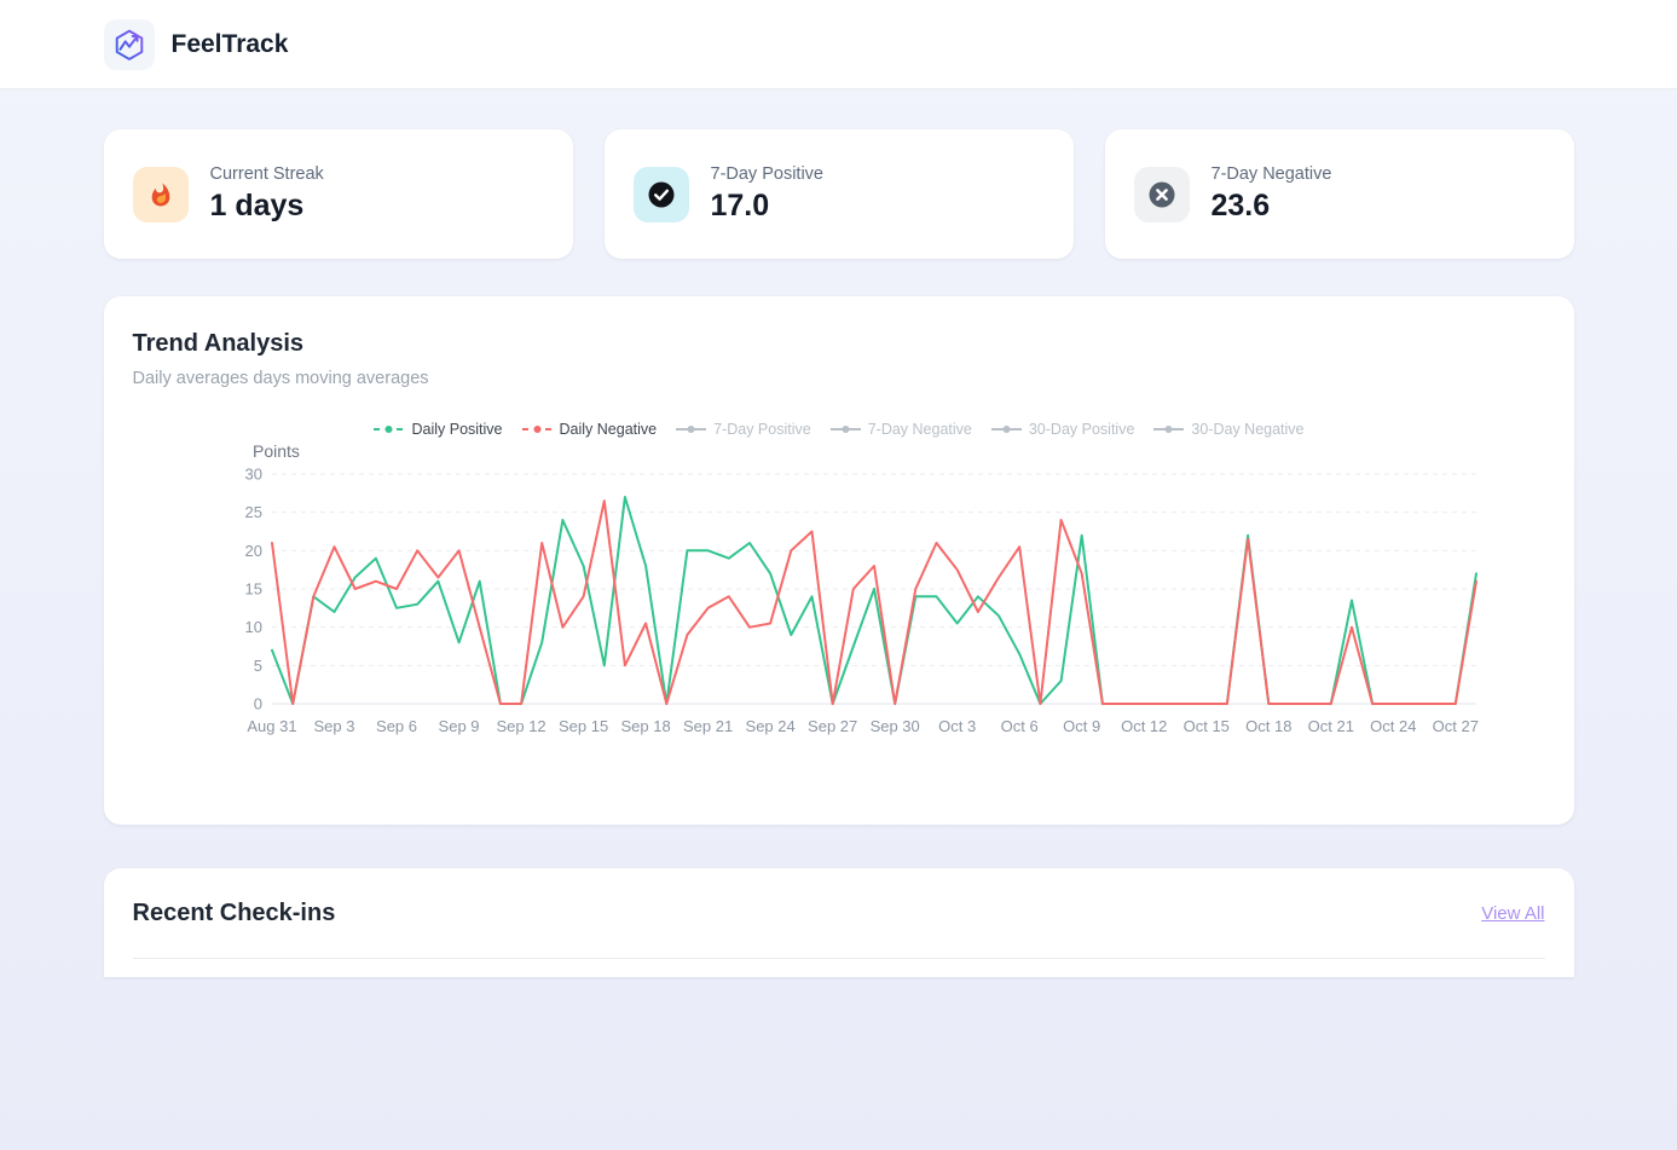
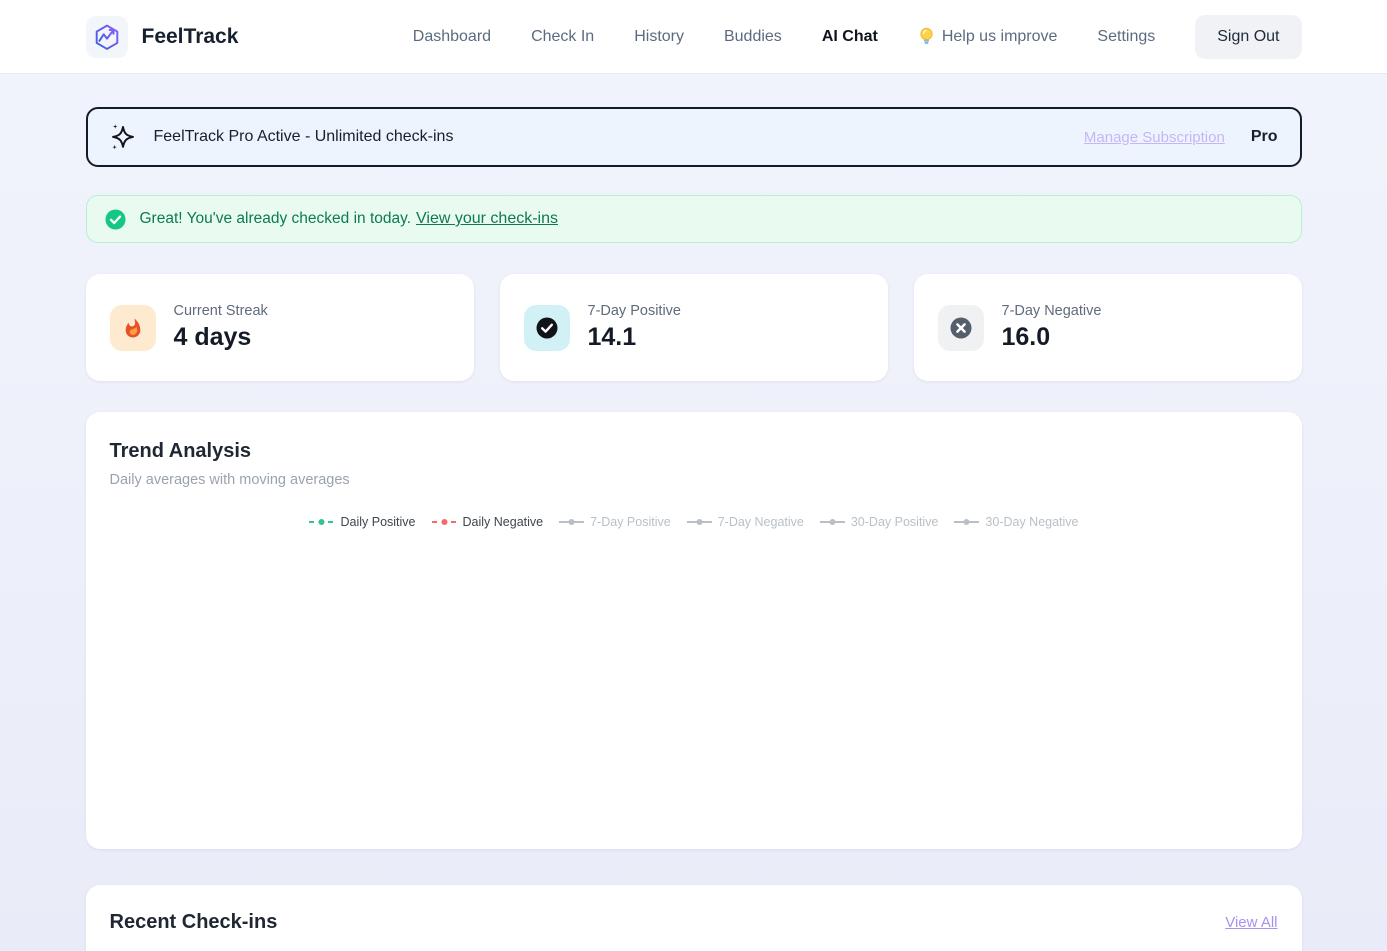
  FeelTrack
+ Dashboard
+ Check In
+ History
+ Buddies
+ AI Chat
+ Help us improve
+ Settings
+ Sign Out
+ FeelTrack Pro Active - Unlimited check-ins
+ Manage Subscription
+ Pro
+ Great! You've already checked in today.
+ View your check-ins
  Current Streak
- 1 days
+ 4 days
  7-Day Positive
- 17.0
+ 14.1
  7-Day Negative
- 23.6
+ 16.0
  Trend Analysis
- Daily averages days moving averages
+ Daily averages with moving averages
  Daily Positive
  Daily Negative
  7-Day Positive
  7-Day Negative
  30-Day Positive
  30-Day Negative
- 0
- 5
- 10
- 15
- 20
- 25
- 30
- Points
- Aug 31
- Sep 3
- Sep 6
- Sep 9
- Sep 12
- Sep 15
- Sep 18
- Sep 21
- Sep 24
- Sep 27
- Sep 30
- Oct 3
- Oct 6
- Oct 9
- Oct 12
- Oct 15
- Oct 18
- Oct 21
- Oct 24
- Oct 27
  Recent Check-ins
  View All
